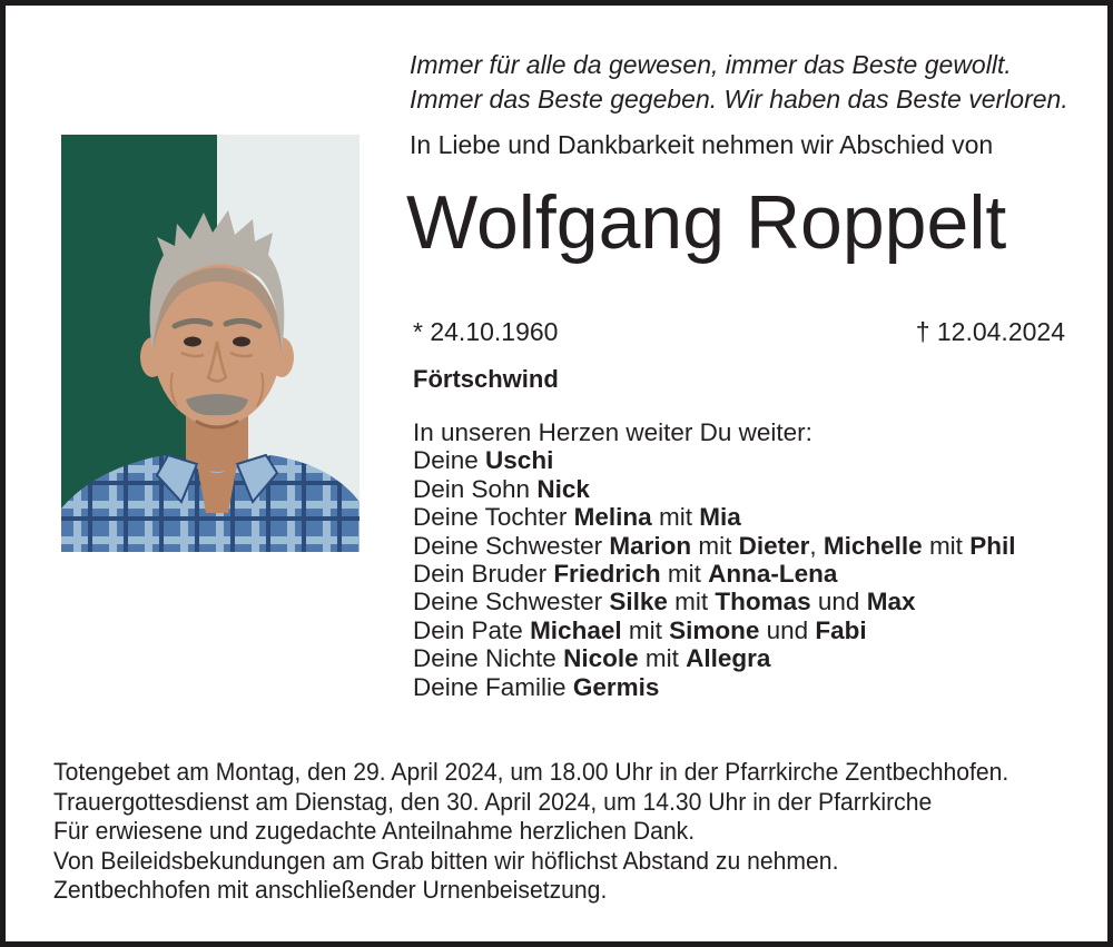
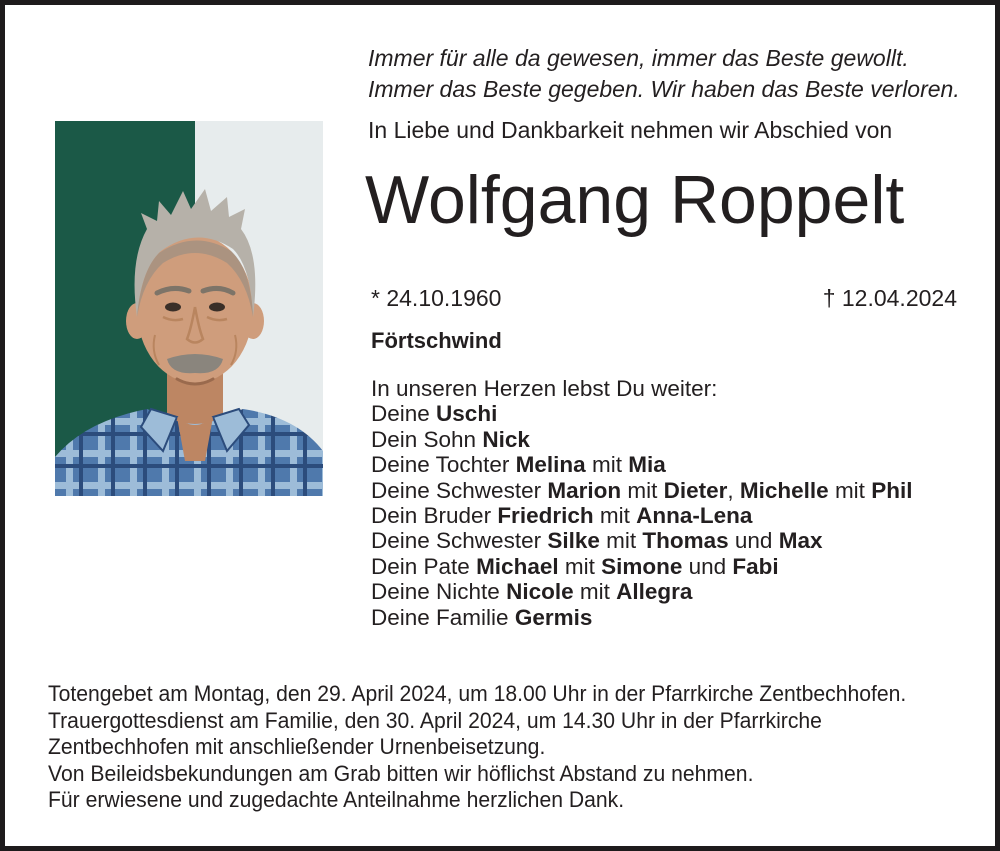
  Immer für alle da gewesen, immer das Beste gewollt.
  Immer das Beste gegeben. Wir haben das Beste verloren.
  In Liebe und Dankbarkeit nehmen wir Abschied von
  Wolfgang Roppelt
  * 24.10.1960
  † 12.04.2024
  Förtschwind
- In unseren Herzen weiter Du weiter:
+ In unseren Herzen lebst Du weiter:
  Deine Uschi
  Dein Sohn Nick
  Deine Tochter Melina mit Mia
  Deine Schwester Marion mit Dieter, Michelle mit Phil
  Dein Bruder Friedrich mit Anna-Lena
  Deine Schwester Silke mit Thomas und Max
  Dein Pate Michael mit Simone und Fabi
  Deine Nichte Nicole mit Allegra
  Deine Familie Germis
  Totengebet am Montag, den 29. April 2024, um 18.00 Uhr in der Pfarrkirche Zentbechhofen.
- Trauergottesdienst am Dienstag, den 30. April 2024, um 14.30 Uhr in der Pfarrkirche
+ Trauergottesdienst am Familie, den 30. April 2024, um 14.30 Uhr in der Pfarrkirche
- Für erwiesene und zugedachte Anteilnahme herzlichen Dank.
+ Zentbechhofen mit anschließender Urnenbeisetzung.
  Von Beileidsbekundungen am Grab bitten wir höflichst Abstand zu nehmen.
- Zentbechhofen mit anschließender Urnenbeisetzung.
+ Für erwiesene und zugedachte Anteilnahme herzlichen Dank.
